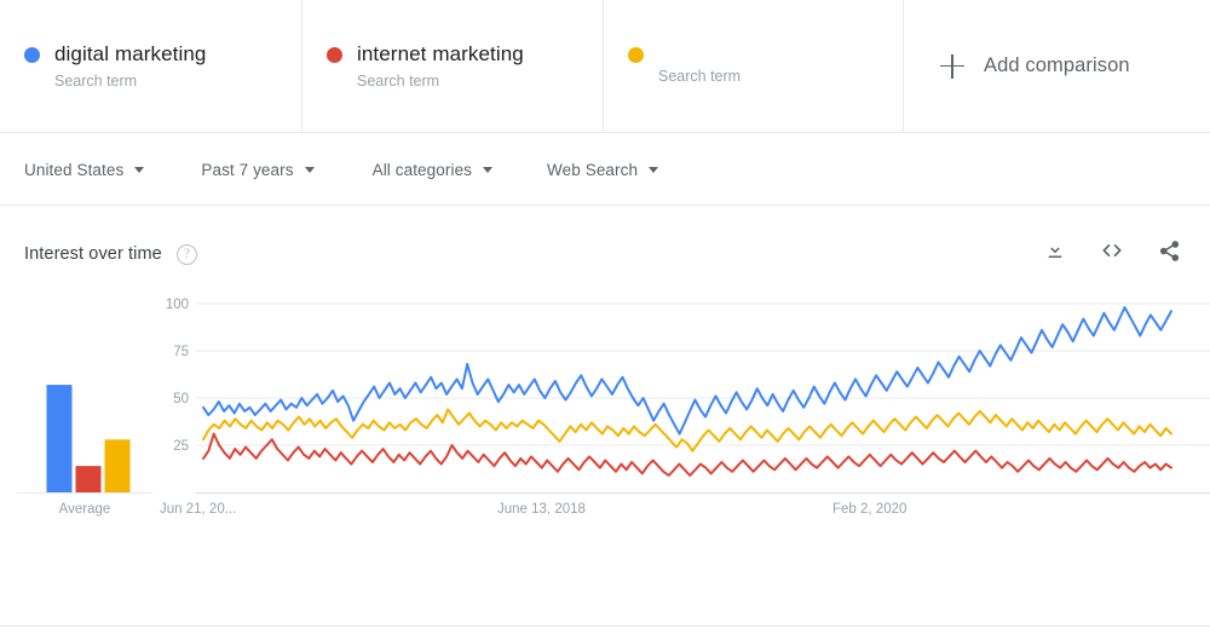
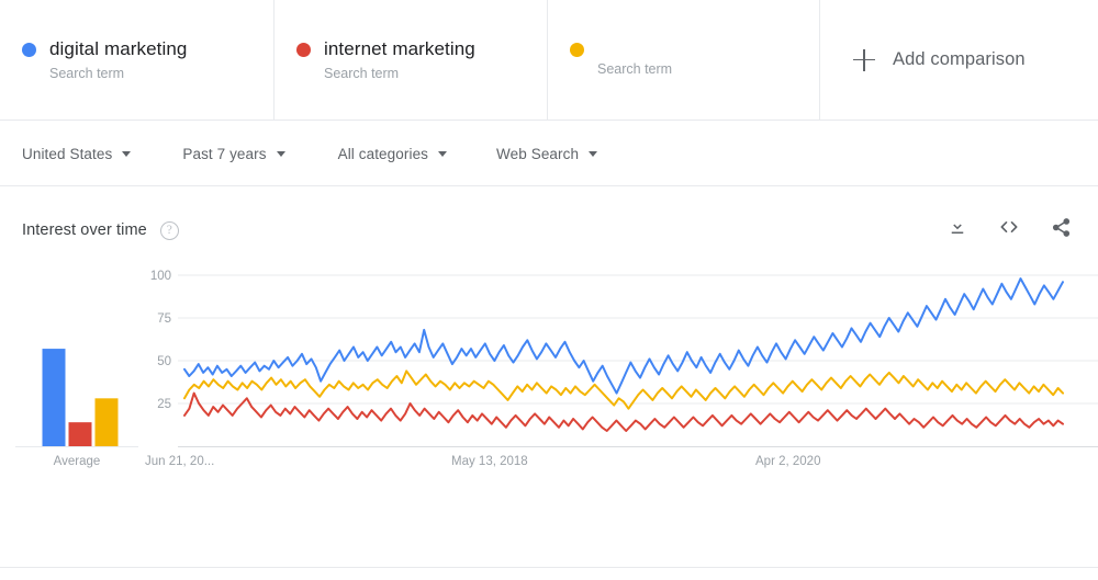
  digital marketing
  Search term
  internet marketing
  Search term
  Search term
  Add comparison
  United States
  Past 7 years
  All categories
  Web Search
  Interest over time
  ?
  Average
  100
  75
  50
  25
  Jun 21, 20...
- June 13, 2018
+ May 13, 2018
- Feb 2, 2020
+ Apr 2, 2020
